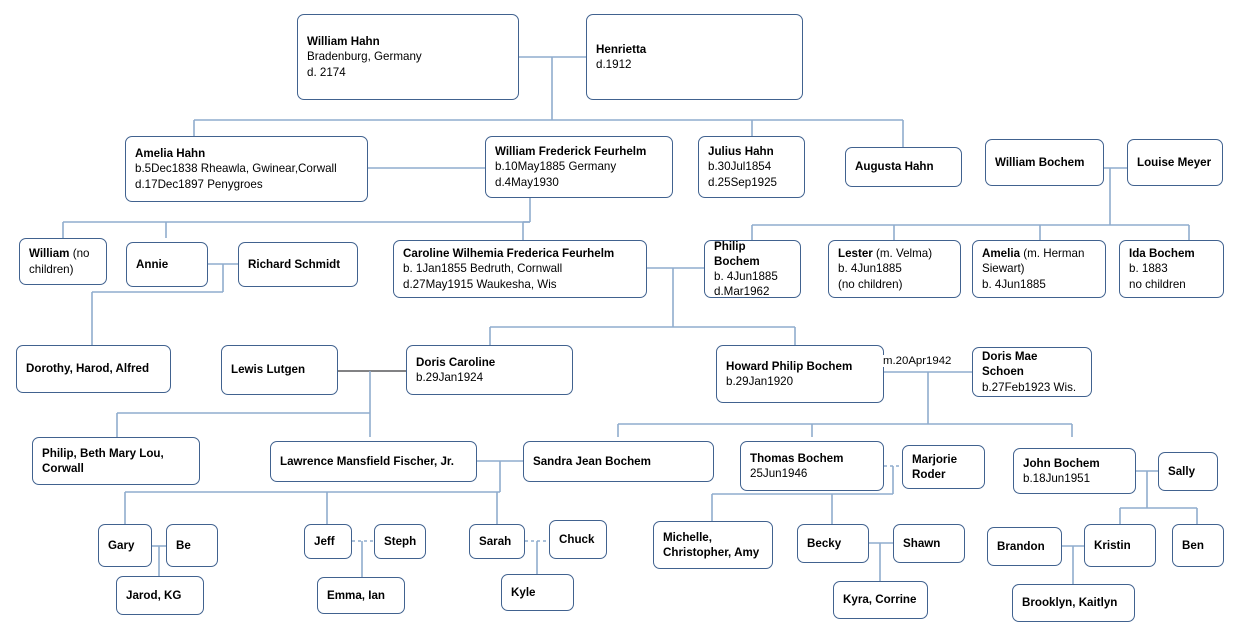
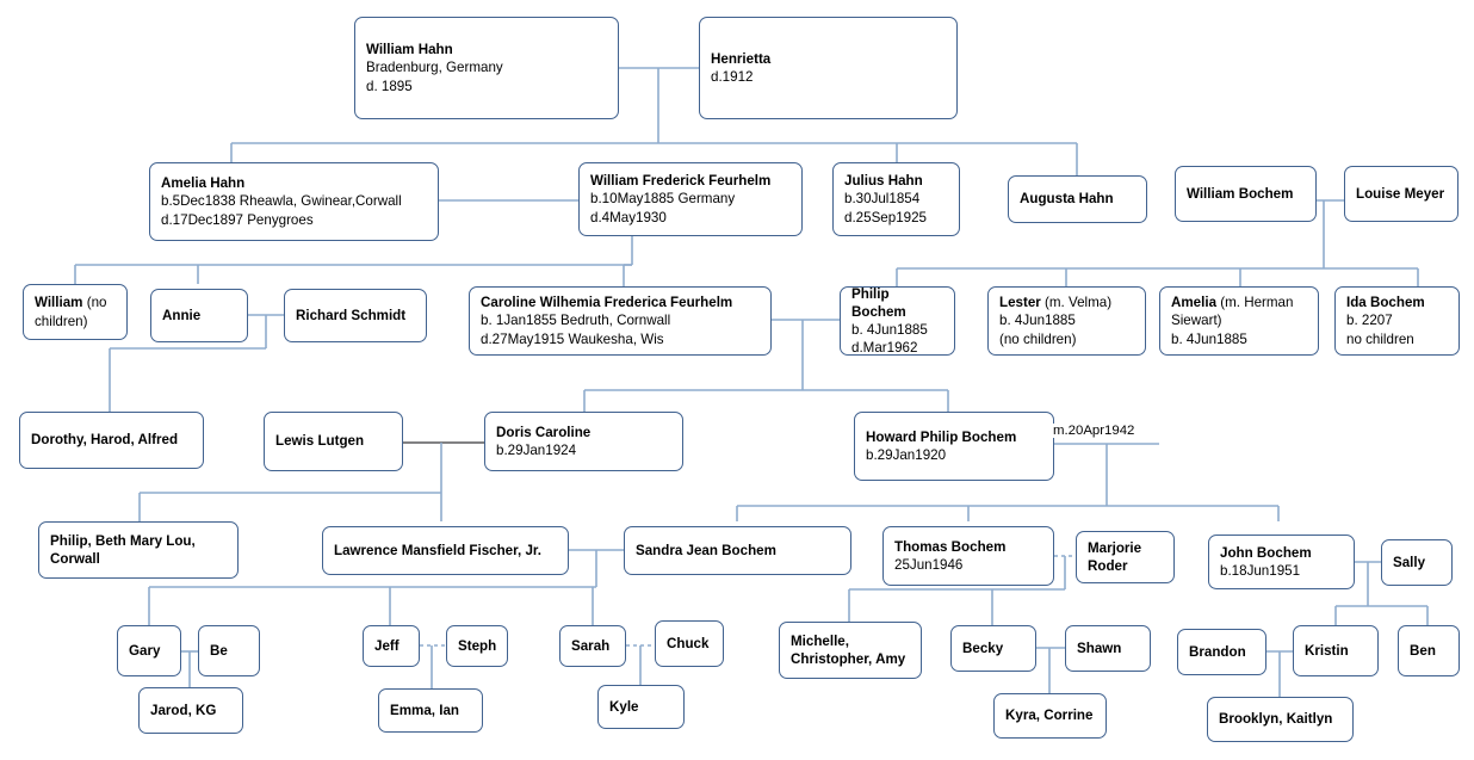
  William Hahn
  Bradenburg, Germany
- d. 2174
+ d. 1895
  Henrietta
  d.1912
  Amelia Hahn
  b.5Dec1838 Rheawla, Gwinear,Corwall
  d.17Dec1897 Penygroes
  William Frederick Feurhelm
  b.10May1885 Germany
  d.4May1930
  Julius Hahn
  b.30Jul1854
  d.25Sep1925
  Augusta Hahn
  William Bochem
  Louise Meyer
  William (no children)
  Annie
  Richard Schmidt
  Caroline Wilhemia Frederica Feurhelm
  b. 1Jan1855 Bedruth, Cornwall
  d.27May1915 Waukesha, Wis
  Philip Bochem
  b. 4Jun1885
  d.Mar1962
  Lester (m. Velma)
  b. 4Jun1885
  (no children)
  Amelia (m. Herman Siewart)
  b. 4Jun1885
  Ida Bochem
- b. 1883
+ b. 2207
  no children
  Dorothy, Harod, Alfred
  Lewis Lutgen
  Doris Caroline
  b.29Jan1924
  Howard Philip Bochem
  b.29Jan1920
  m.20Apr1942
- Doris Mae Schoen
- b.27Feb1923 Wis.
  Philip, Beth Mary Lou, Corwall
  Lawrence Mansfield Fischer, Jr.
  Sandra Jean Bochem
  Thomas Bochem
  25Jun1946
  Marjorie Roder
  John Bochem
  b.18Jun1951
  Sally
  Gary
  Be
  Jarod, KG
  Jeff
  Steph
  Emma, Ian
  Sarah
  Chuck
  Kyle
  Michelle, Christopher, Amy
  Becky
  Shawn
  Kyra, Corrine
  Brandon
  Kristin
  Ben
  Brooklyn, Kaitlyn
